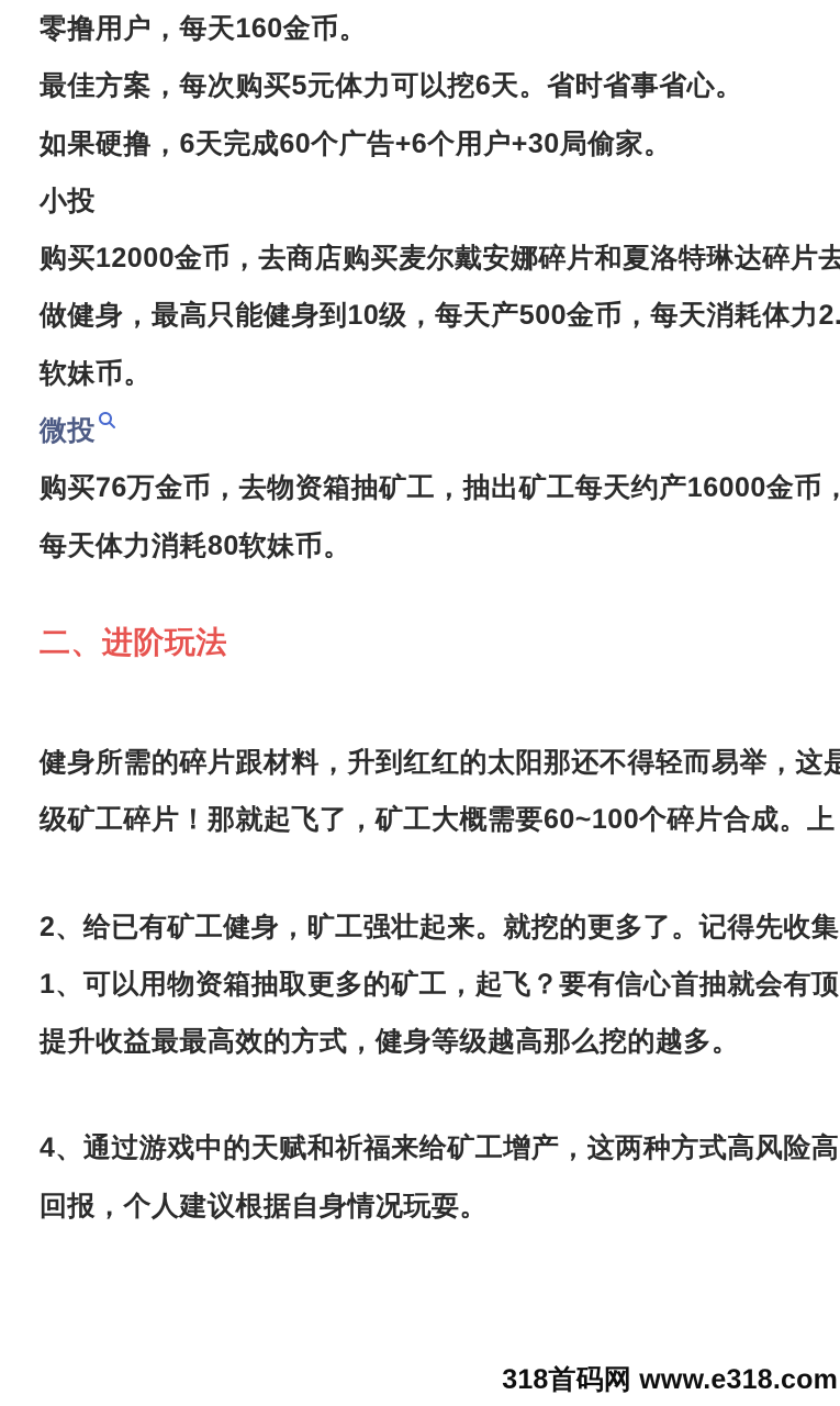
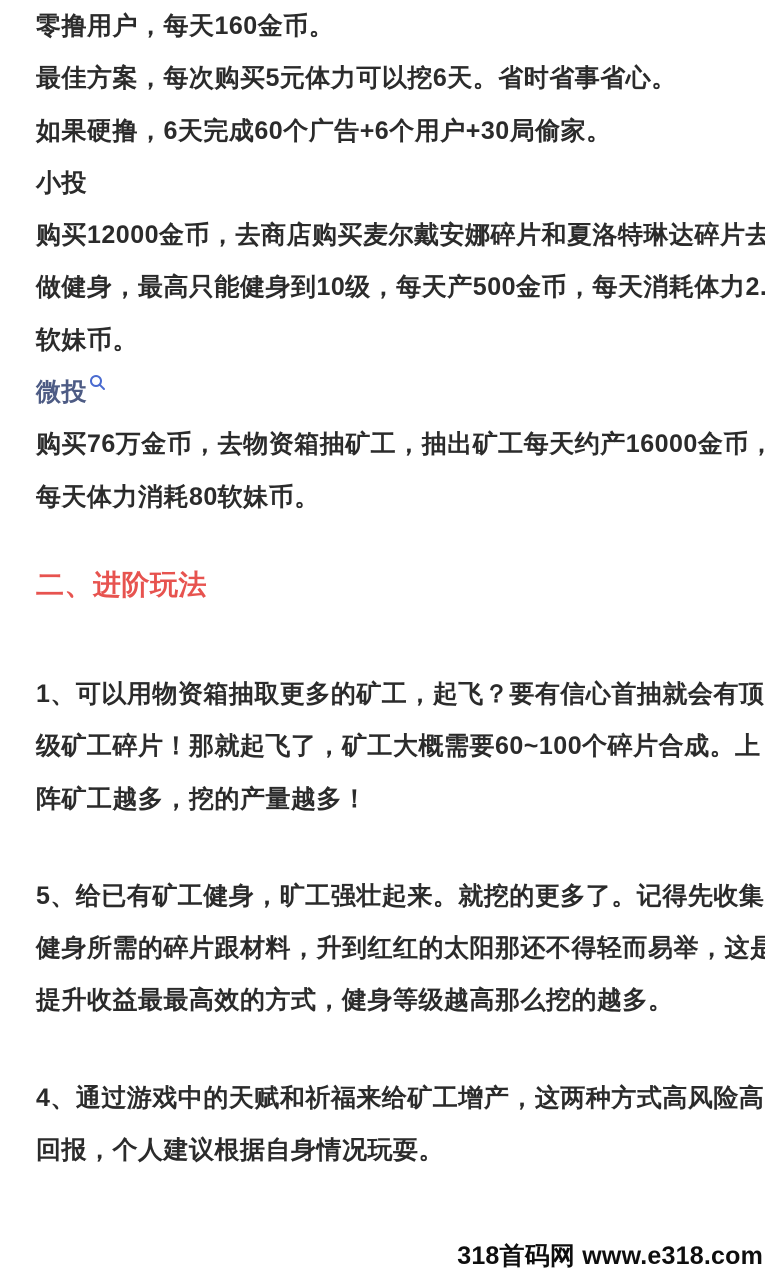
  零撸用户，每天160金币。
  最佳方案，每次购买5元体力可以挖6天。省时省事省心。
  如果硬撸，6天完成60个广告+6个用户+30局偷家。
  小投
  购买12000金币，去商店购买麦尔戴安娜碎片和夏洛特琳达碎片去
  做健身，最高只能健身到10级，每天产500金币，每天消耗体力2.
  软妹币。
  微投
  购买76万金币，去物资箱抽矿工，抽出矿工每天约产16000金币，
  每天体力消耗80软妹币。
  二、进阶玩法
- 健身所需的碎片跟材料，升到红红的太阳那还不得轻而易举，这是
+ 1、可以用物资箱抽取更多的矿工，起飞？要有信心首抽就会有顶
  级矿工碎片！那就起飞了，矿工大概需要60~100个碎片合成。上
+ 阵矿工越多，挖的产量越多！
- 2、给已有矿工健身，旷工强壮起来。就挖的更多了。记得先收集
+ 5、给已有矿工健身，旷工强壮起来。就挖的更多了。记得先收集
- 1、可以用物资箱抽取更多的矿工，起飞？要有信心首抽就会有顶
+ 健身所需的碎片跟材料，升到红红的太阳那还不得轻而易举，这是
  提升收益最最高效的方式，健身等级越高那么挖的越多。
  4、通过游戏中的天赋和祈福来给矿工增产，这两种方式高风险高
  回报，个人建议根据自身情况玩耍。
  318首码网 www.e318.com
